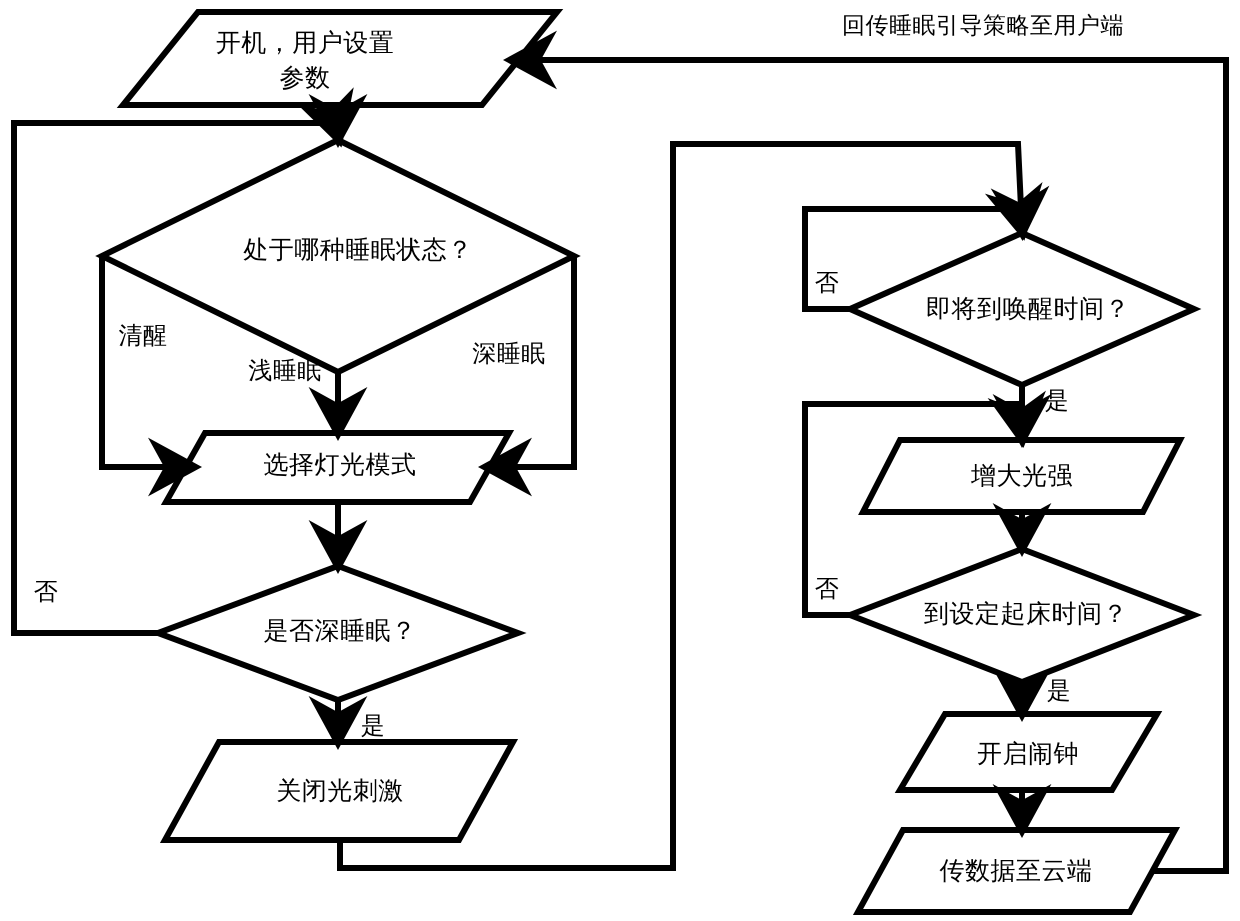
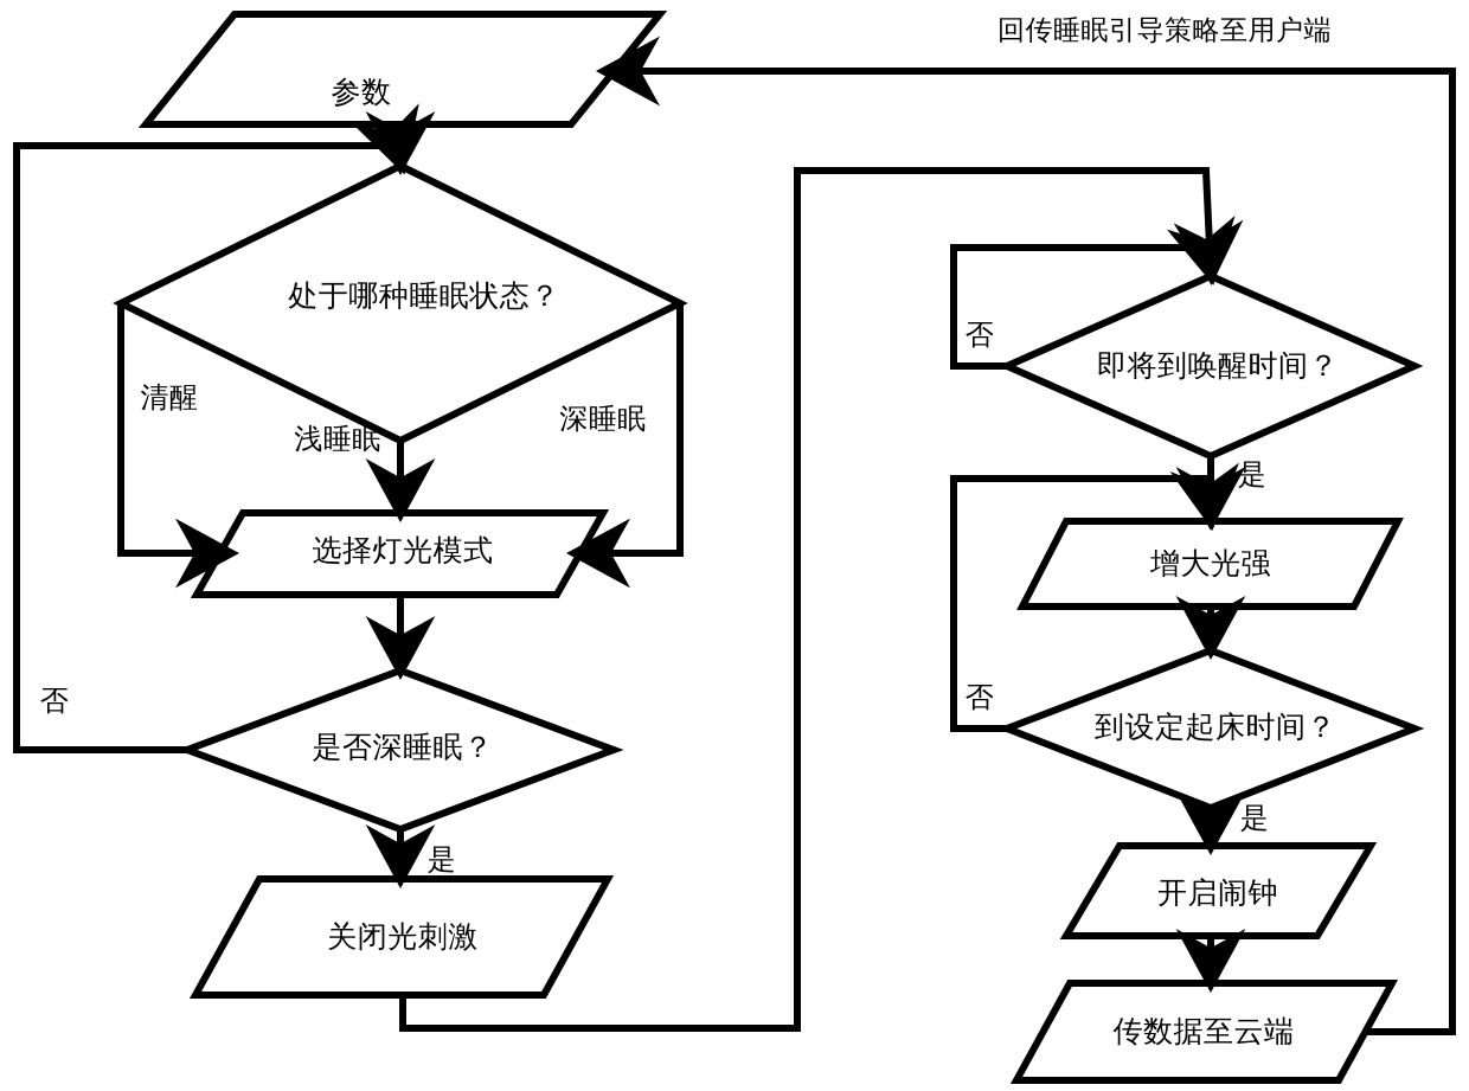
  回传睡眠引导策略至用户端
- 开机，用户设置
  参数
  处于哪种睡眠状态？
  选择灯光模式
  是否深睡眠？
  关闭光刺激
  即将到唤醒时间？
  增大光强
  到设定起床时间？
  开启闹钟
  传数据至云端
  清醒
  浅睡眠
  深睡眠
  否
  是
  否
  是
  否
  是
